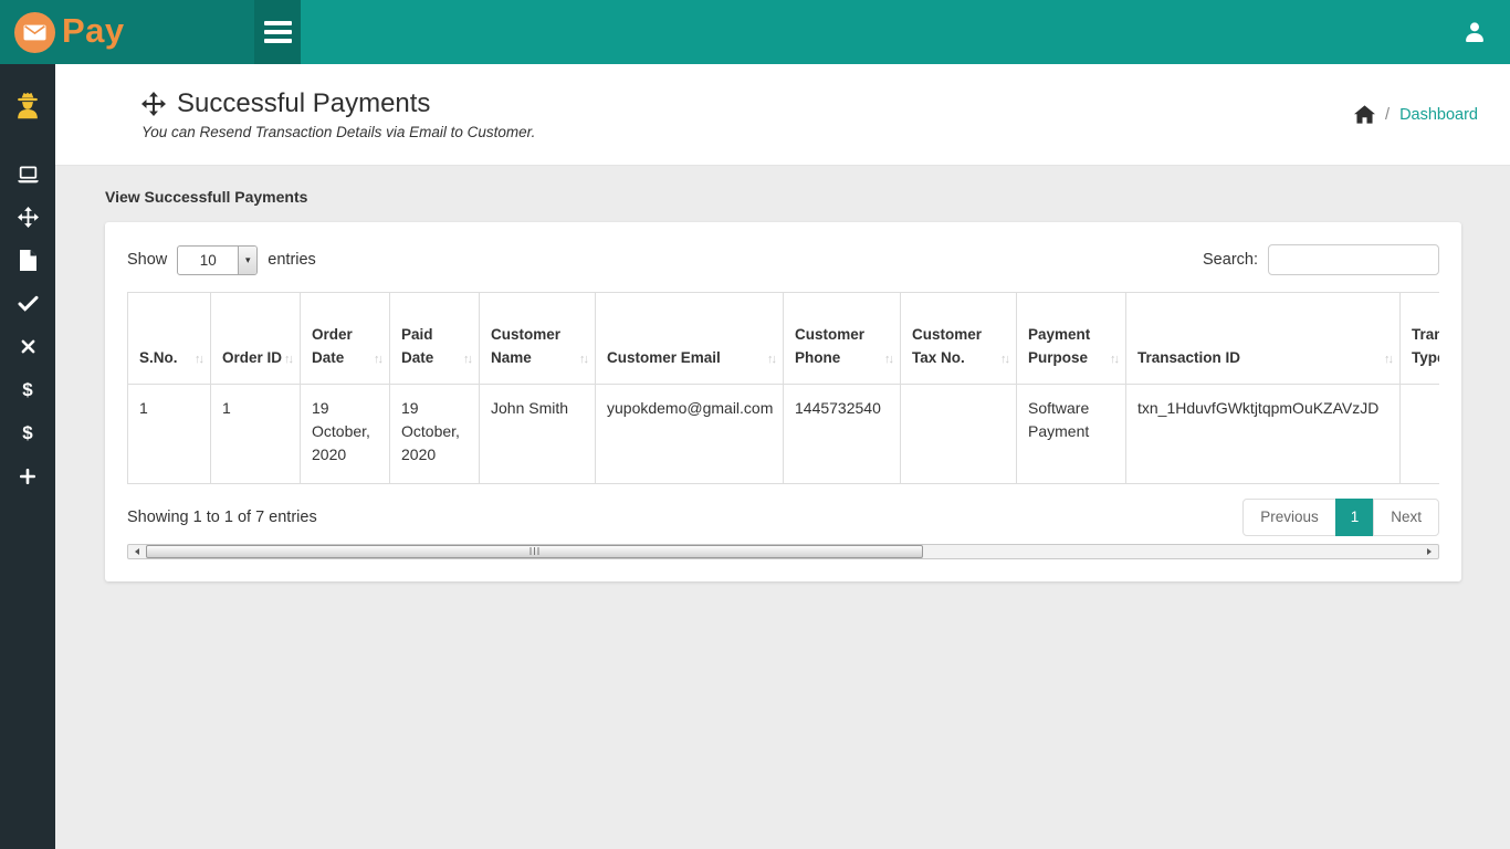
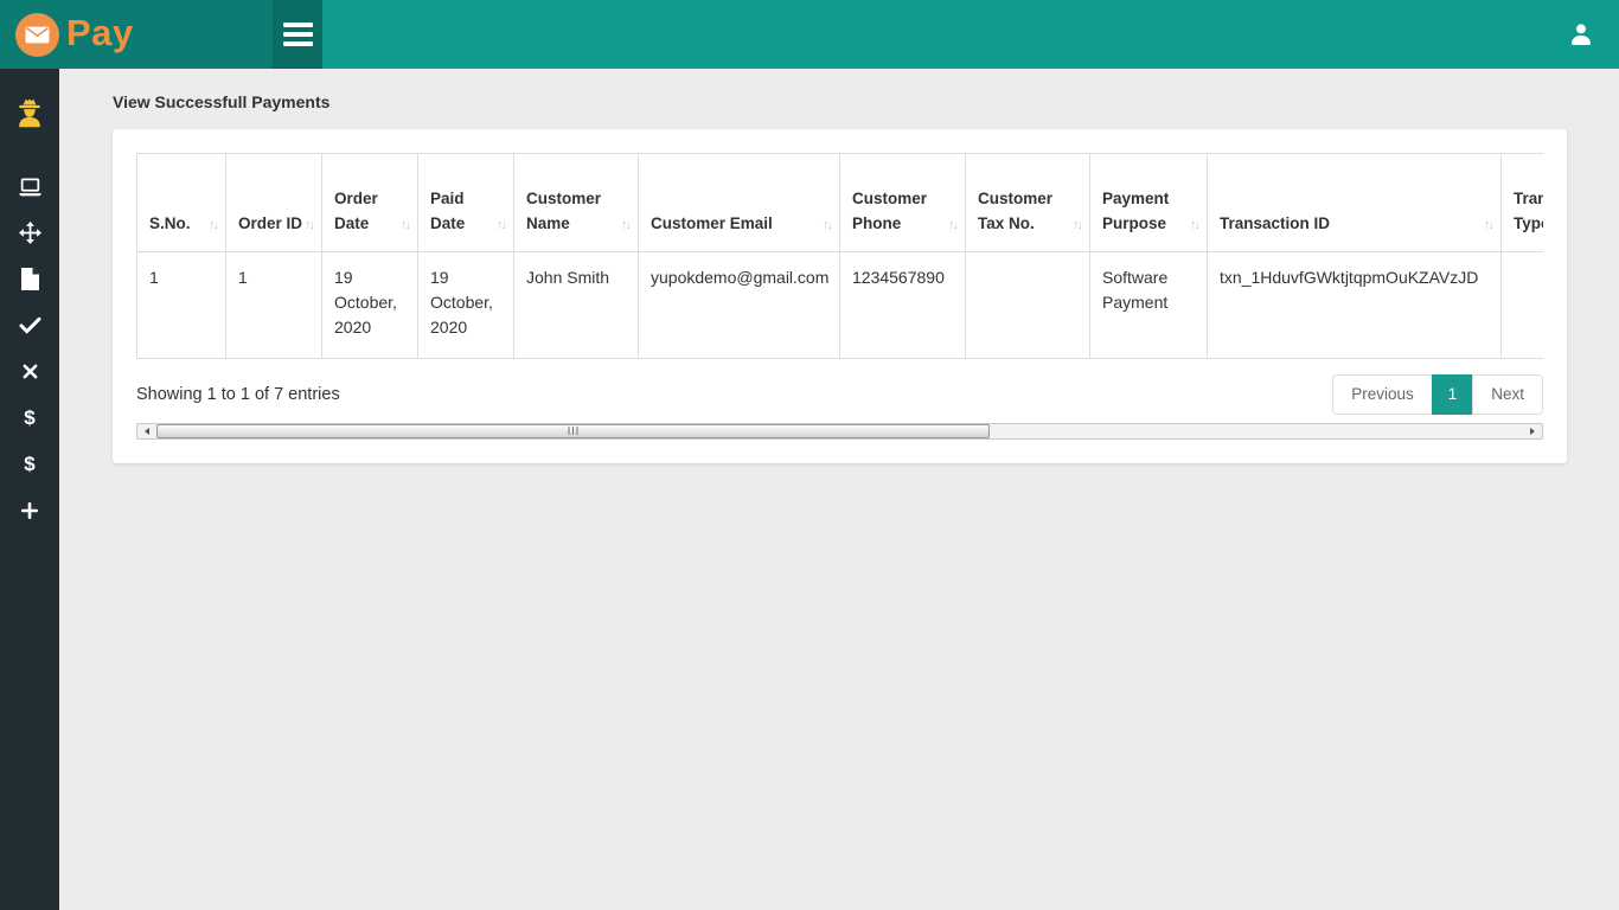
  Pay
  $
  $
- Successful Payments
- You can Resend Transaction Details via Email to Customer.
- /
- Dashboard
  View Successfull Payments
- Show
- 10
- ▾
- entries
- Search:
  S.No. ↑↓	Order ID ↑↓	Order Date ↑↓	Paid Date ↑↓	Customer Name ↑↓	Customer Email ↑↓	Customer Phone ↑↓	Customer Tax No. ↑↓	Payment Purpose ↑↓	Transaction ID ↑↓	Tran Typ
- 1	1	19 October, 2020	19 October, 2020	John Smith	yupokdemo@gmail.com	1445732540		Software Payment	txn_1HduvfGWktjtqpmOuKZAVzJD
+ 1	1	19 October, 2020	19 October, 2020	John Smith	yupokdemo@gmail.com	1234567890		Software Payment	txn_1HduvfGWktjtqpmOuKZAVzJD
  Showing 1 to 1 of 7 entries
  Previous
  1
  Next
